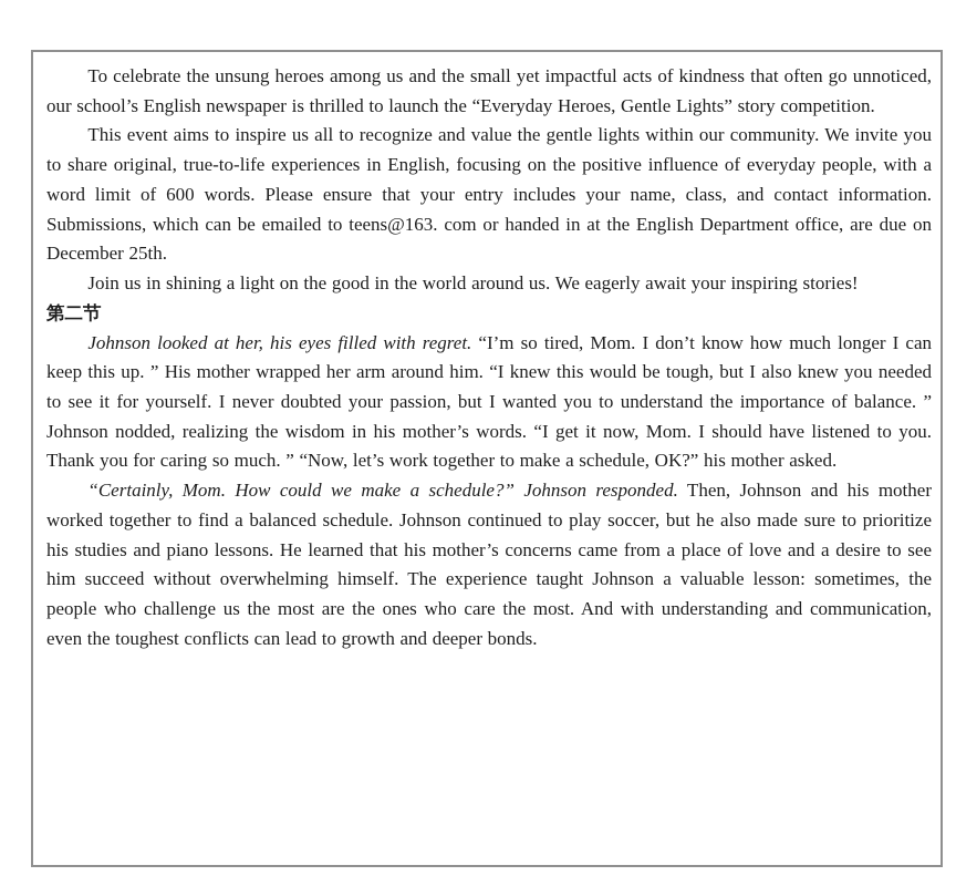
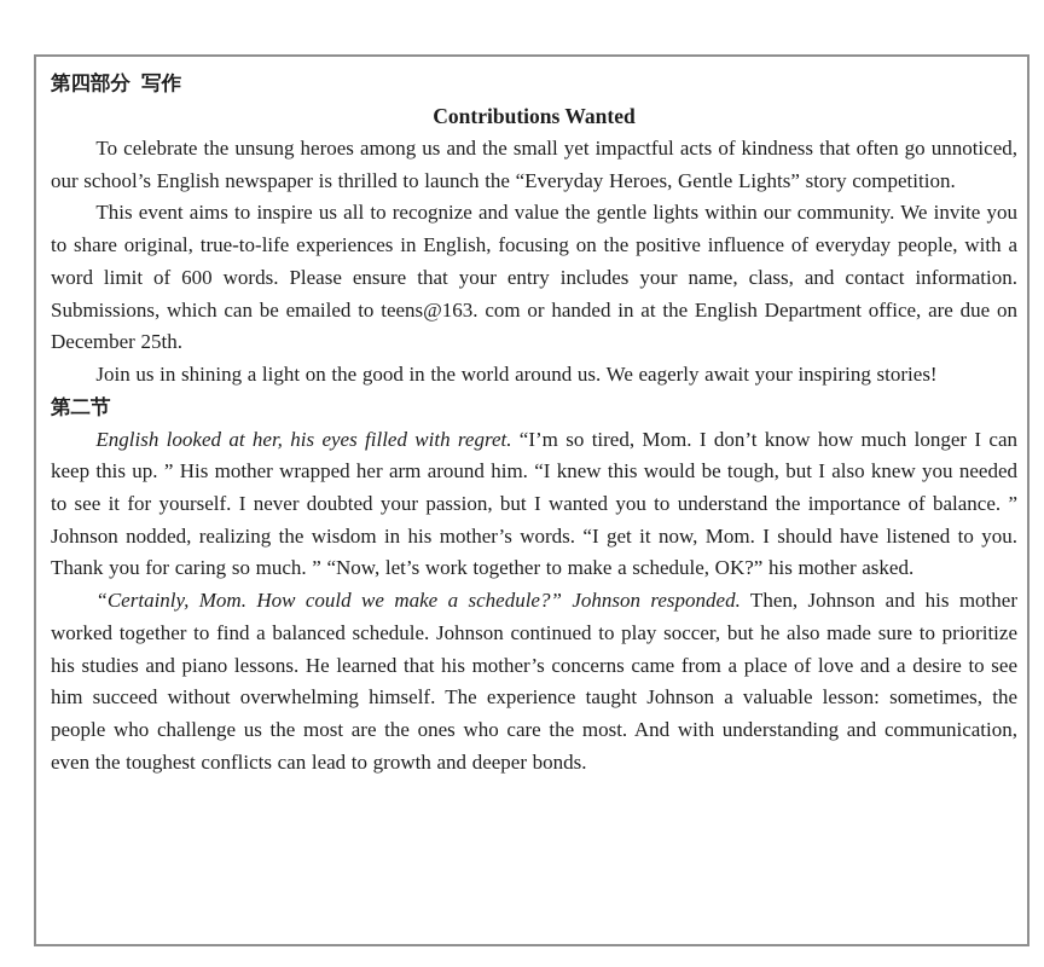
+ 第四部分 写作
+ Contributions Wanted
  To celebrate the unsung heroes among us and the small yet impactful acts of kindness that often go unnoticed, our school’s English newspaper is thrilled to launch the “Everyday Heroes, Gentle Lights” story competition.
  This event aims to inspire us all to recognize and value the gentle lights within our community. We invite you to share original, true-to-life experiences in English, focusing on the positive influence of everyday people, with a word limit of 600 words. Please ensure that your entry includes your name, class, and contact information. Submissions, which can be emailed to teens@163. com or handed in at the English Department office, are due on December 25th.
  Join us in shining a light on the good in the world around us. We eagerly await your inspiring stories!
  第二节
- Johnson looked at her, his eyes filled with regret. “I’m so tired, Mom. I don’t know how much longer I can keep this up. ” His mother wrapped her arm around him. “I knew this would be tough, but I also knew you needed to see it for yourself. I never doubted your passion, but I wanted you to understand the importance of balance. ” Johnson nodded, realizing the wisdom in his mother’s words. “I get it now, Mom. I should have listened to you. Thank you for caring so much. ” “Now, let’s work together to make a schedule, OK?” his mother asked.
+ English looked at her, his eyes filled with regret. “I’m so tired, Mom. I don’t know how much longer I can keep this up. ” His mother wrapped her arm around him. “I knew this would be tough, but I also knew you needed to see it for yourself. I never doubted your passion, but I wanted you to understand the importance of balance. ” Johnson nodded, realizing the wisdom in his mother’s words. “I get it now, Mom. I should have listened to you. Thank you for caring so much. ” “Now, let’s work together to make a schedule, OK?” his mother asked.
  “Certainly, Mom. How could we make a schedule?” Johnson responded. Then, Johnson and his mother worked together to find a balanced schedule. Johnson continued to play soccer, but he also made sure to prioritize his studies and piano lessons. He learned that his mother’s concerns came from a place of love and a desire to see him succeed without overwhelming himself. The experience taught Johnson a valuable lesson: sometimes, the people who challenge us the most are the ones who care the most. And with understanding and communication, even the toughest conflicts can lead to growth and deeper bonds.
